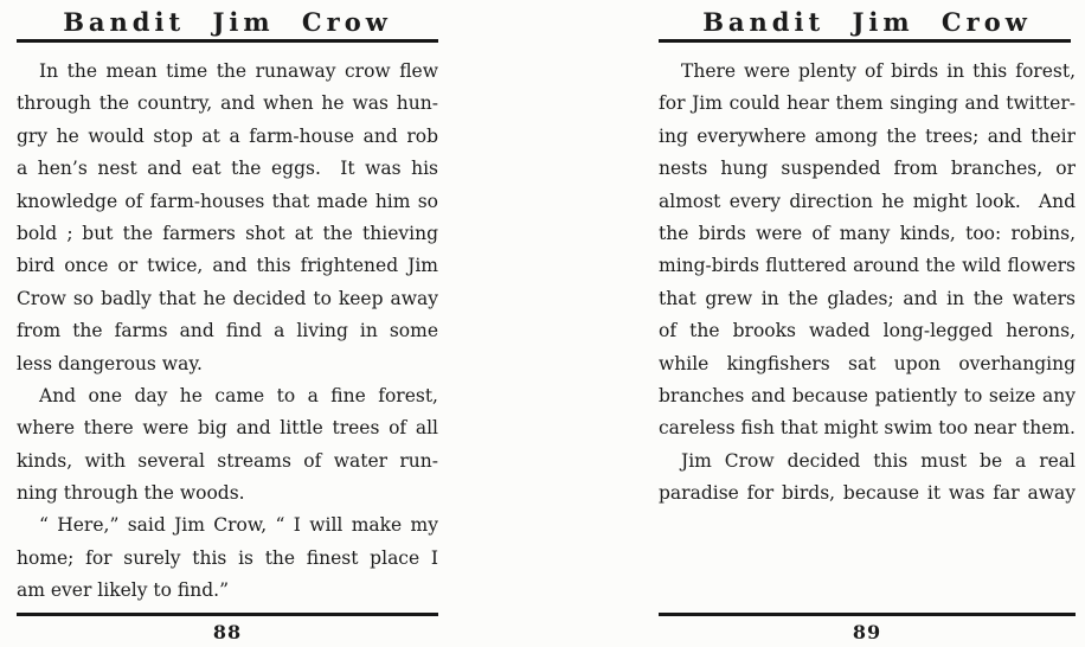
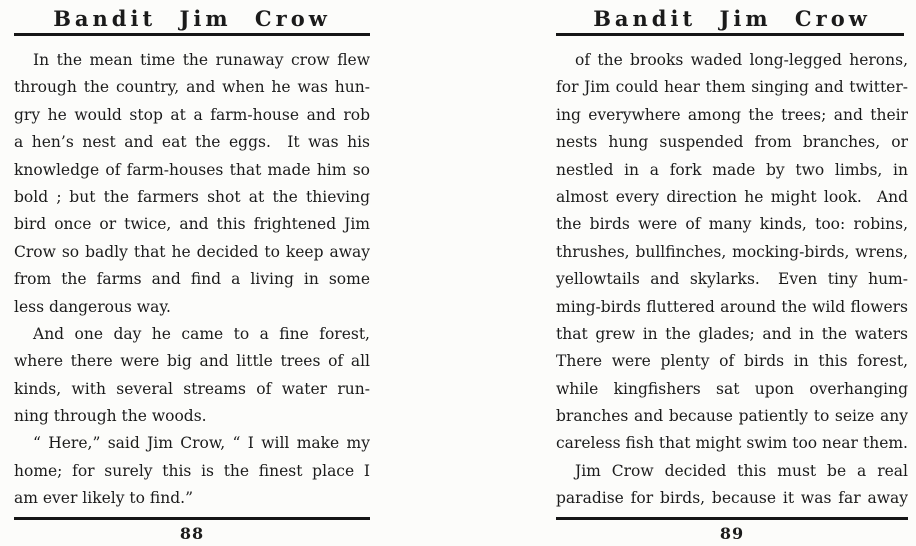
  Bandit Jim Crow
  In the mean time the runaway crow flew
  through the country, and when he was hun-
  gry he would stop at a farm-house and rob
  a hen’s nest and eat the eggs. It was his
  knowledge of farm-houses that made him so
  bold ; but the farmers shot at the thieving
  bird once or twice, and this frightened Jim
  Crow so badly that he decided to keep away
  from the farms and find a living in some
  less dangerous way.
  And one day he came to a fine forest,
  where there were big and little trees of all
  kinds, with several streams of water run-
  ning through the woods.
  “ Here,” said Jim Crow, “ I will make my
  home; for surely this is the finest place I
  am ever likely to find.”
  88
  Bandit Jim Crow
- There were plenty of birds in this forest,
+ of the brooks waded long-legged herons,
  for Jim could hear them singing and twitter-
  ing everywhere among the trees; and their
  nests hung suspended from branches, or
+ nestled in a fork made by two limbs, in
  almost every direction he might look. And
  the birds were of many kinds, too: robins,
+ thrushes, bullfinches, mocking-birds, wrens,
+ yellowtails and skylarks. Even tiny hum-
  ming-birds fluttered around the wild flowers
  that grew in the glades; and in the waters
- of the brooks waded long-legged herons,
+ There were plenty of birds in this forest,
  while kingfishers sat upon overhanging
  branches and because patiently to seize any
  careless fish that might swim too near them.
  Jim Crow decided this must be a real
  paradise for birds, because it was far away
  89
